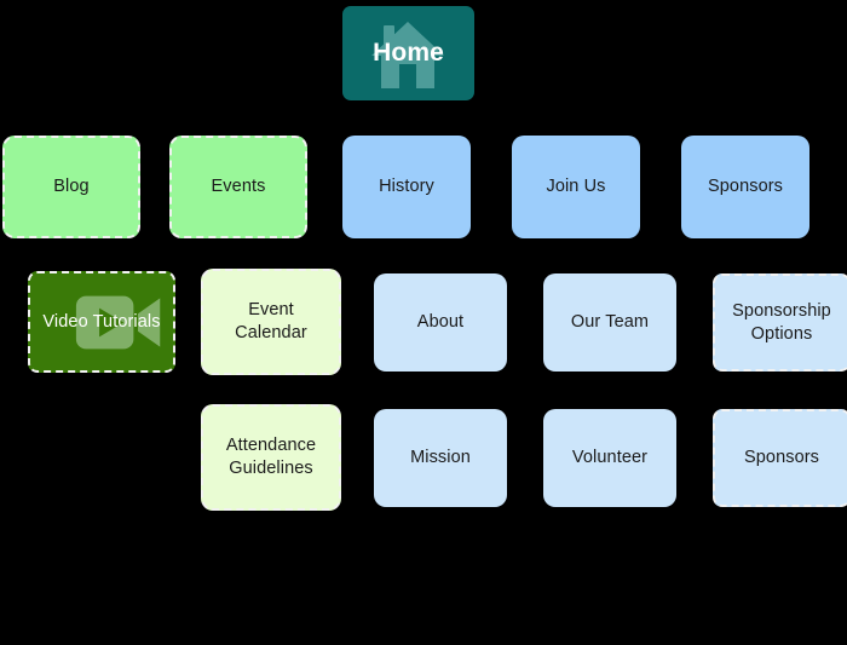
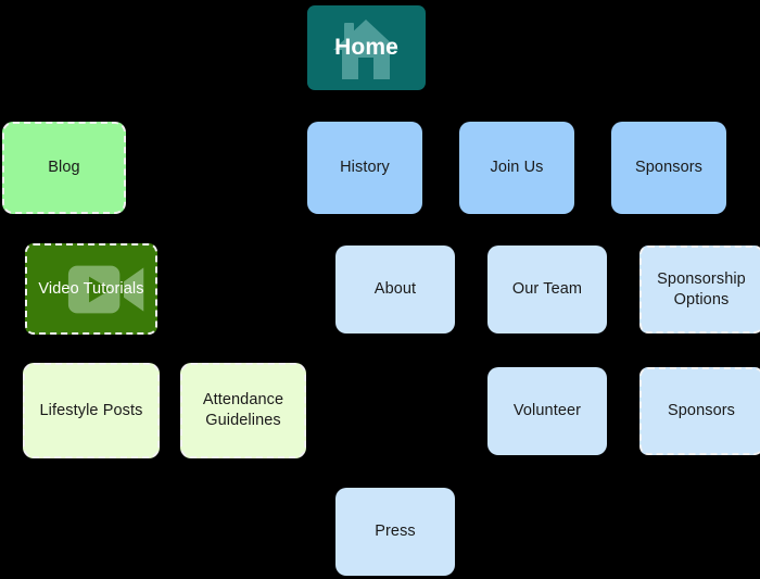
  Home
  Blog
- Events
  History
  Join Us
  Sponsors
  Video Tutorials
- Event
- Calendar
  About
  Our Team
  Sponsorship
  Options
+ Lifestyle Posts
  Attendance
  Guidelines
- Mission
  Volunteer
  Sponsors
+ Press
